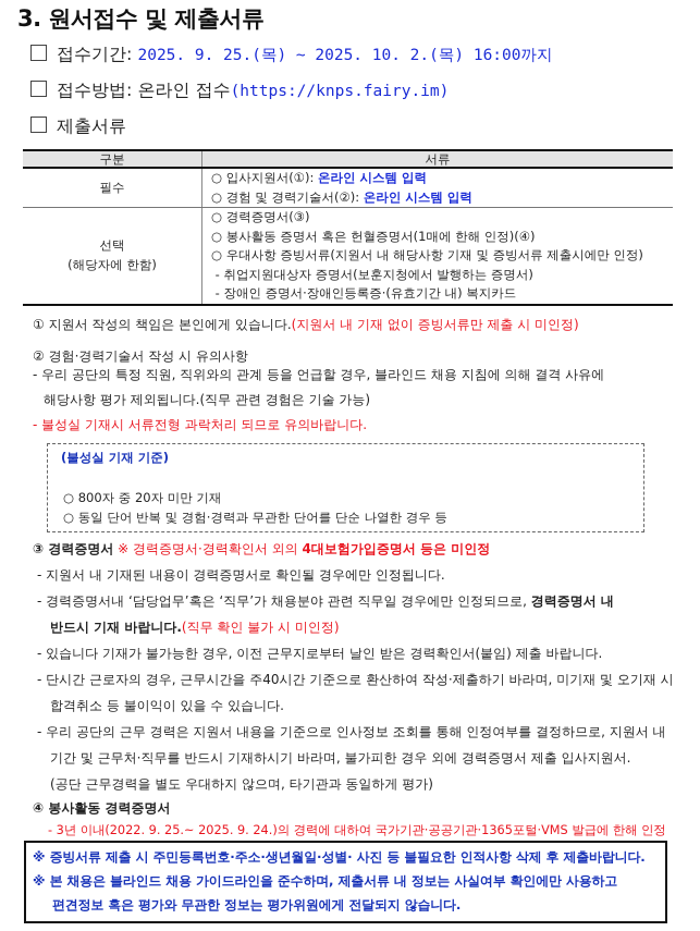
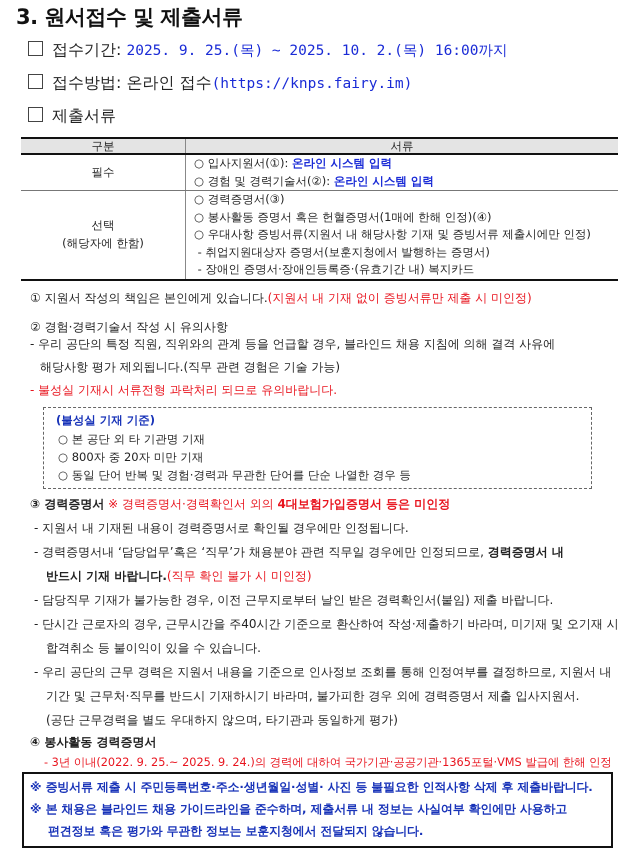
  3. 원서접수 및 제출서류
  접수기간: 2025. 9. 25.(목) ~ 2025. 10. 2.(목) 16:00까지
  접수방법: 온라인 접수(https://knps.fairy.im)
  제출서류
  구분	서류
  필수	○ 입사지원서(①): 온라인 시스템 입력 ○ 경험 및 경력기술서(②): 온라인 시스템 입력
  선택 (해당자에 한함)	○ 경력증명서(③) ○ 봉사활동 증명서 혹은 헌혈증명서(1매에 한해 인정)(④) ○ 우대사항 증빙서류(지원서 내 해당사항 기재 및 증빙서류 제출시에만 인정) - 취업지원대상자 증명서(보훈지청에서 발행하는 증명서) - 장애인 증명서·장애인등록증·(유효기간 내) 복지카드
  ① 지원서 작성의 책임은 본인에게 있습니다.(지원서 내 기재 없이 증빙서류만 제출 시 미인정)
  ② 경험·경력기술서 작성 시 유의사항
  - 우리 공단의 특정 직원, 직위와의 관계 등을 언급할 경우, 블라인드 채용 지침에 의해 결격 사유에
  해당사항 평가 제외됩니다.(직무 관련 경험은 기술 가능)
  - 불성실 기재시 서류전형 과락처리 되므로 유의바랍니다.
  (불성실 기재 기준)
+ ○ 본 공단 외 타 기관명 기재
  ○ 800자 중 20자 미만 기재
  ○ 동일 단어 반복 및 경험·경력과 무관한 단어를 단순 나열한 경우 등
  ③ 경력증명서 ※ 경력증명서·경력확인서 외의 4대보험가입증명서 등은 미인정
  - 지원서 내 기재된 내용이 경력증명서로 확인될 경우에만 인정됩니다.
  - 경력증명서내 ‘담당업무’혹은 ‘직무’가 채용분야 관련 직무일 경우에만 인정되므로, 경력증명서 내
  반드시 기재 바랍니다.(직무 확인 불가 시 미인정)
- - 있습니다 기재가 불가능한 경우, 이전 근무지로부터 날인 받은 경력확인서(붙임) 제출 바랍니다.
+ - 담당직무 기재가 불가능한 경우, 이전 근무지로부터 날인 받은 경력확인서(붙임) 제출 바랍니다.
  - 단시간 근로자의 경우, 근무시간을 주40시간 기준으로 환산하여 작성·제출하기 바라며, 미기재 및 오기재 시
  합격취소 등 불이익이 있을 수 있습니다.
  - 우리 공단의 근무 경력은 지원서 내용을 기준으로 인사정보 조회를 통해 인정여부를 결정하므로, 지원서 내
  기간 및 근무처·직무를 반드시 기재하시기 바라며, 불가피한 경우 외에 경력증명서 제출 입사지원서.
  (공단 근무경력을 별도 우대하지 않으며, 타기관과 동일하게 평가)
  ④ 봉사활동 경력증명서
  - 3년 이내(2022. 9. 25.~ 2025. 9. 24.)의 경력에 대하여 국가기관·공공기관·1365포털·VMS 발급에 한해 인정
  ※ 증빙서류 제출 시 주민등록번호·주소·생년월일·성별· 사진 등 불필요한 인적사항 삭제 후 제출바랍니다.
  ※ 본 채용은 블라인드 채용 가이드라인을 준수하며, 제출서류 내 정보는 사실여부 확인에만 사용하고
- 편견정보 혹은 평가와 무관한 정보는 평가위원에게 전달되지 않습니다.
+ 편견정보 혹은 평가와 무관한 정보는 보훈지청에서 전달되지 않습니다.
